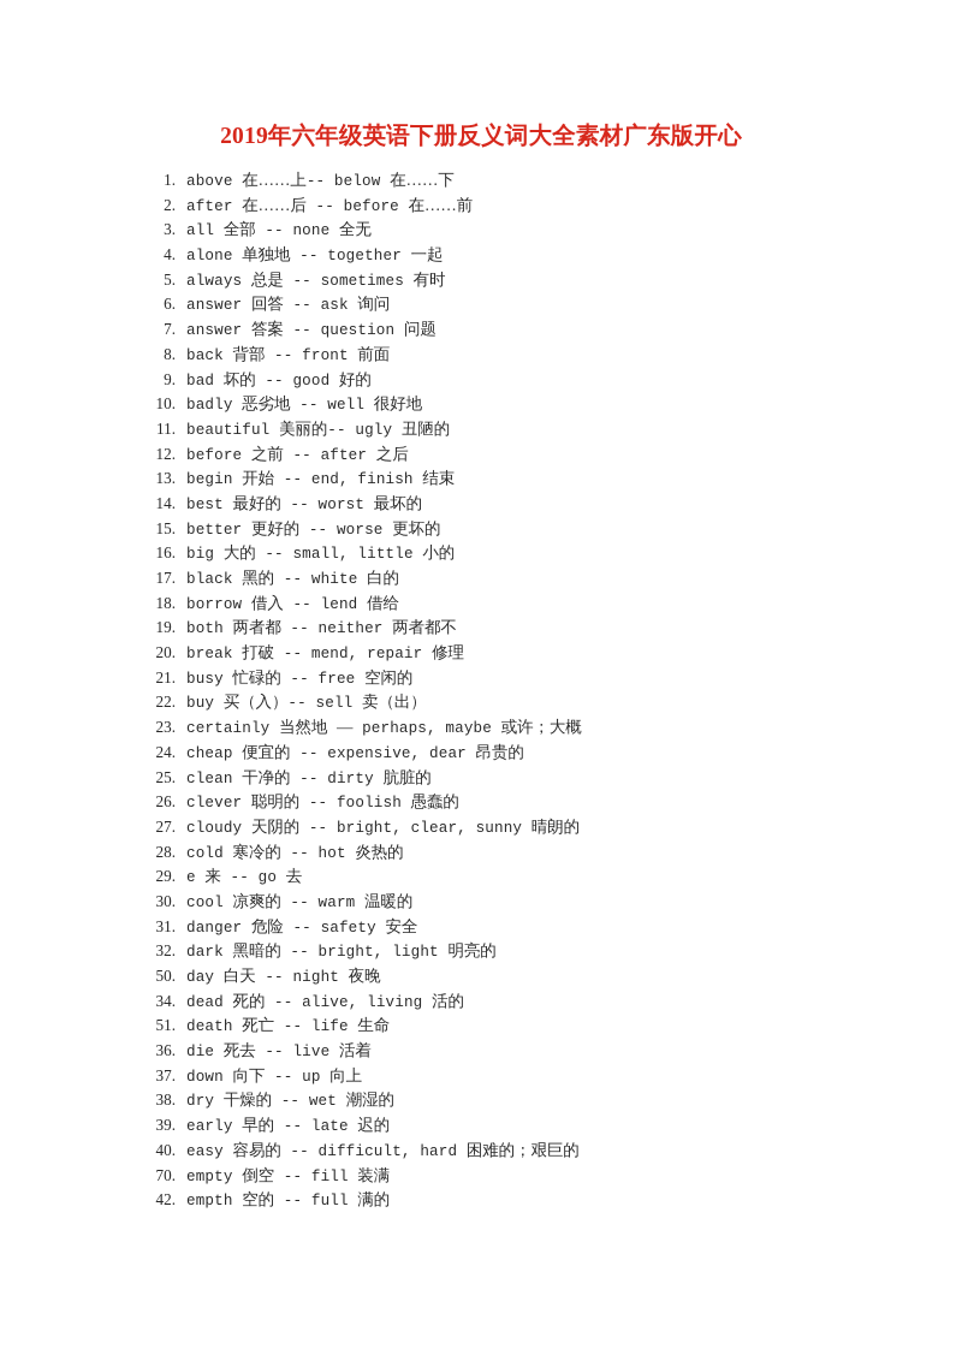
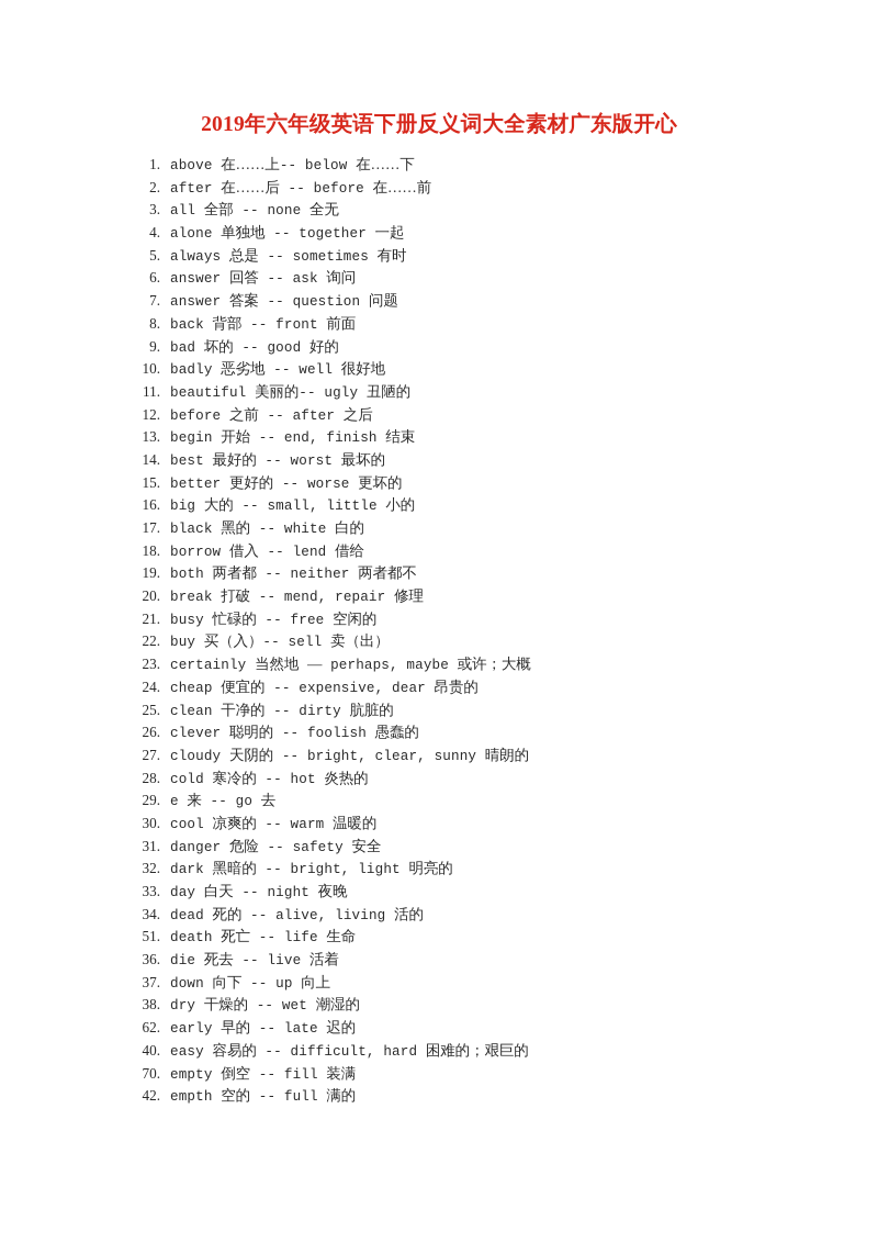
  2019年六年级英语下册反义词大全素材广东版开心
  1.
  above 在……上-- below 在……下
  2.
  after 在……后 -- before 在……前
  3.
  all 全部 -- none 全无
  4.
  alone 单独地 -- together 一起
  5.
  always 总是 -- sometimes 有时
  6.
  answer 回答 -- ask 询问
  7.
  answer 答案 -- question 问题
  8.
  back 背部 -- front 前面
  9.
  bad 坏的 -- good 好的
  10.
  badly 恶劣地 -- well 很好地
  11.
  beautiful 美丽的-- ugly 丑陋的
  12.
  before 之前 -- after 之后
  13.
  begin 开始 -- end, finish 结束
  14.
  best 最好的 -- worst 最坏的
  15.
  better 更好的 -- worse 更坏的
  16.
  big 大的 -- small, little 小的
  17.
  black 黑的 -- white 白的
  18.
  borrow 借入 -- lend 借给
  19.
  both 两者都 -- neither 两者都不
  20.
  break 打破 -- mend, repair 修理
  21.
  busy 忙碌的 -- free 空闲的
  22.
  buy 买（入）-- sell 卖（出）
  23.
  certainly 当然地 — perhaps, maybe 或许；大概
  24.
  cheap 便宜的 -- expensive, dear 昂贵的
  25.
  clean 干净的 -- dirty 肮脏的
  26.
  clever 聪明的 -- foolish 愚蠢的
  27.
  cloudy 天阴的 -- bright, clear, sunny 晴朗的
  28.
  cold 寒冷的 -- hot 炎热的
  29.
  e 来 -- go 去
  30.
  cool 凉爽的 -- warm 温暖的
  31.
  danger 危险 -- safety 安全
  32.
  dark 黑暗的 -- bright, light 明亮的
- 50.
+ 33.
  day 白天 -- night 夜晚
  34.
  dead 死的 -- alive, living 活的
  51.
  death 死亡 -- life 生命
  36.
  die 死去 -- live 活着
  37.
  down 向下 -- up 向上
  38.
  dry 干燥的 -- wet 潮湿的
- 39.
+ 62.
  early 早的 -- late 迟的
  40.
  easy 容易的 -- difficult, hard 困难的；艰巨的
  70.
  empty 倒空 -- fill 装满
  42.
  empth 空的 -- full 满的
